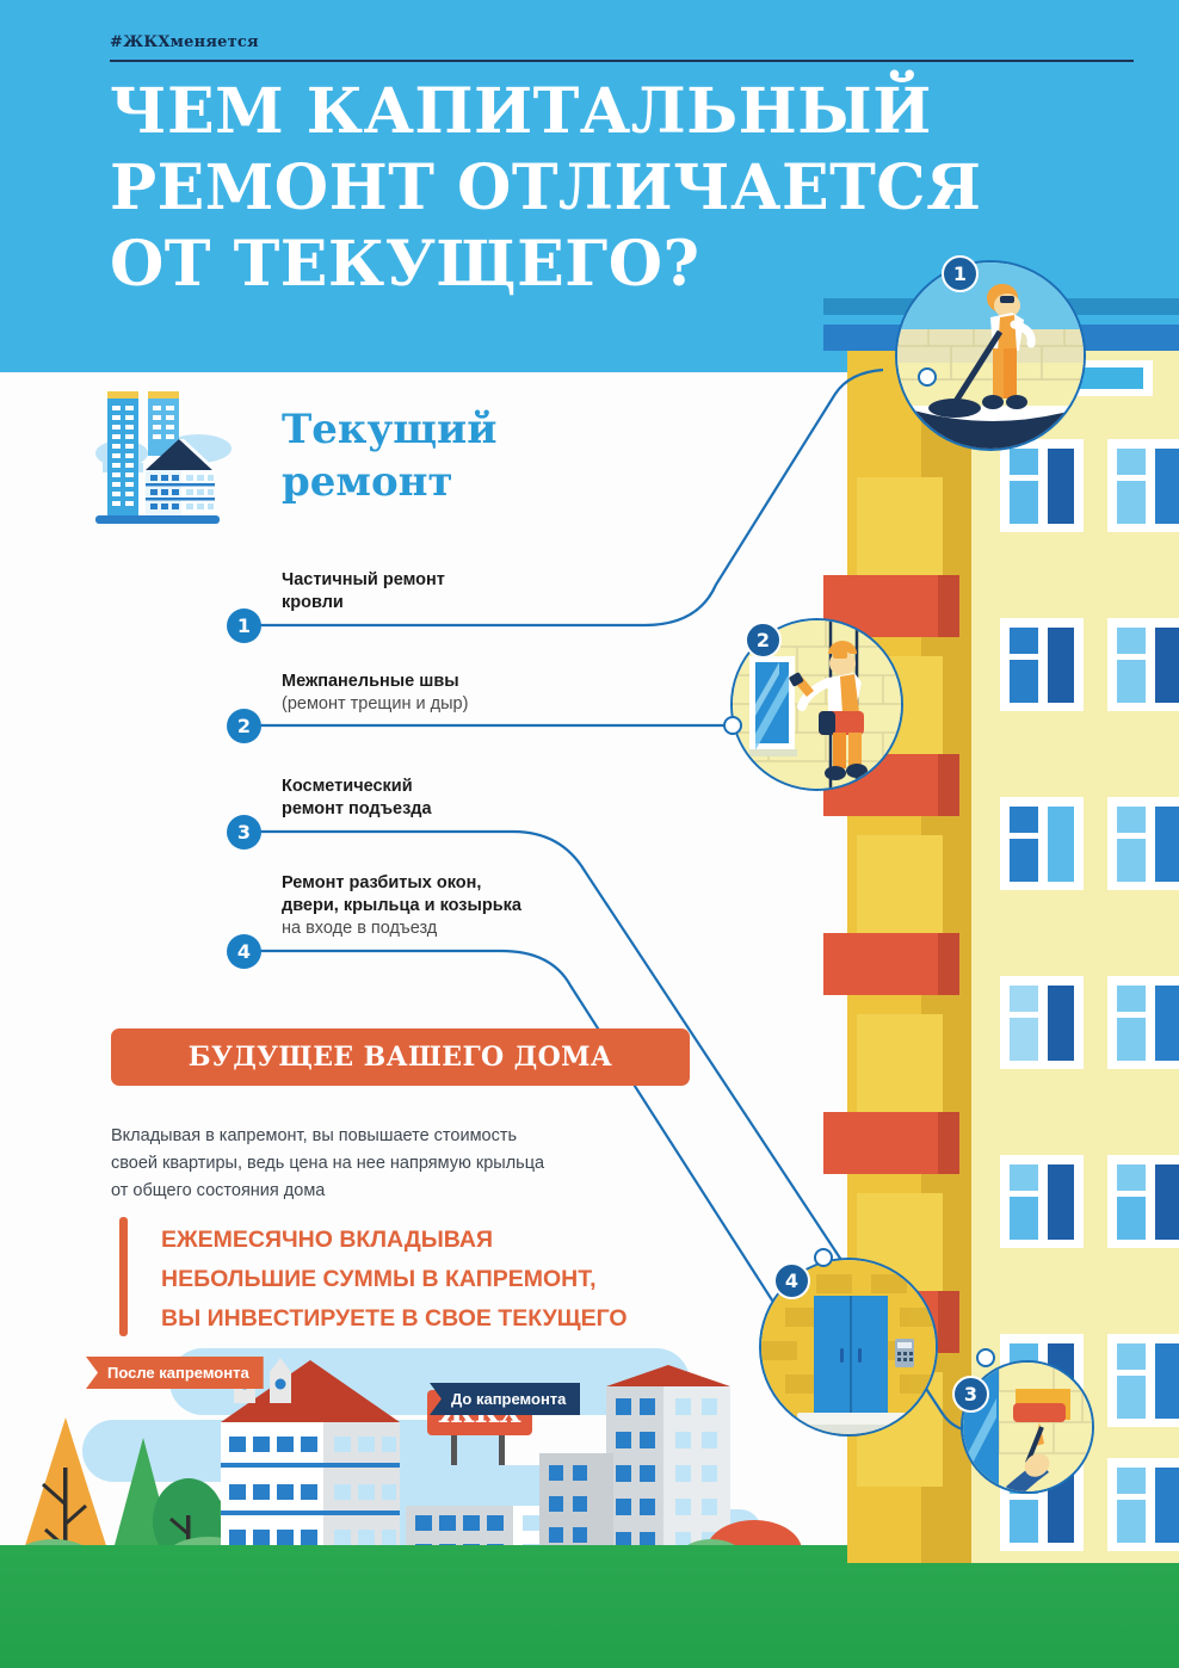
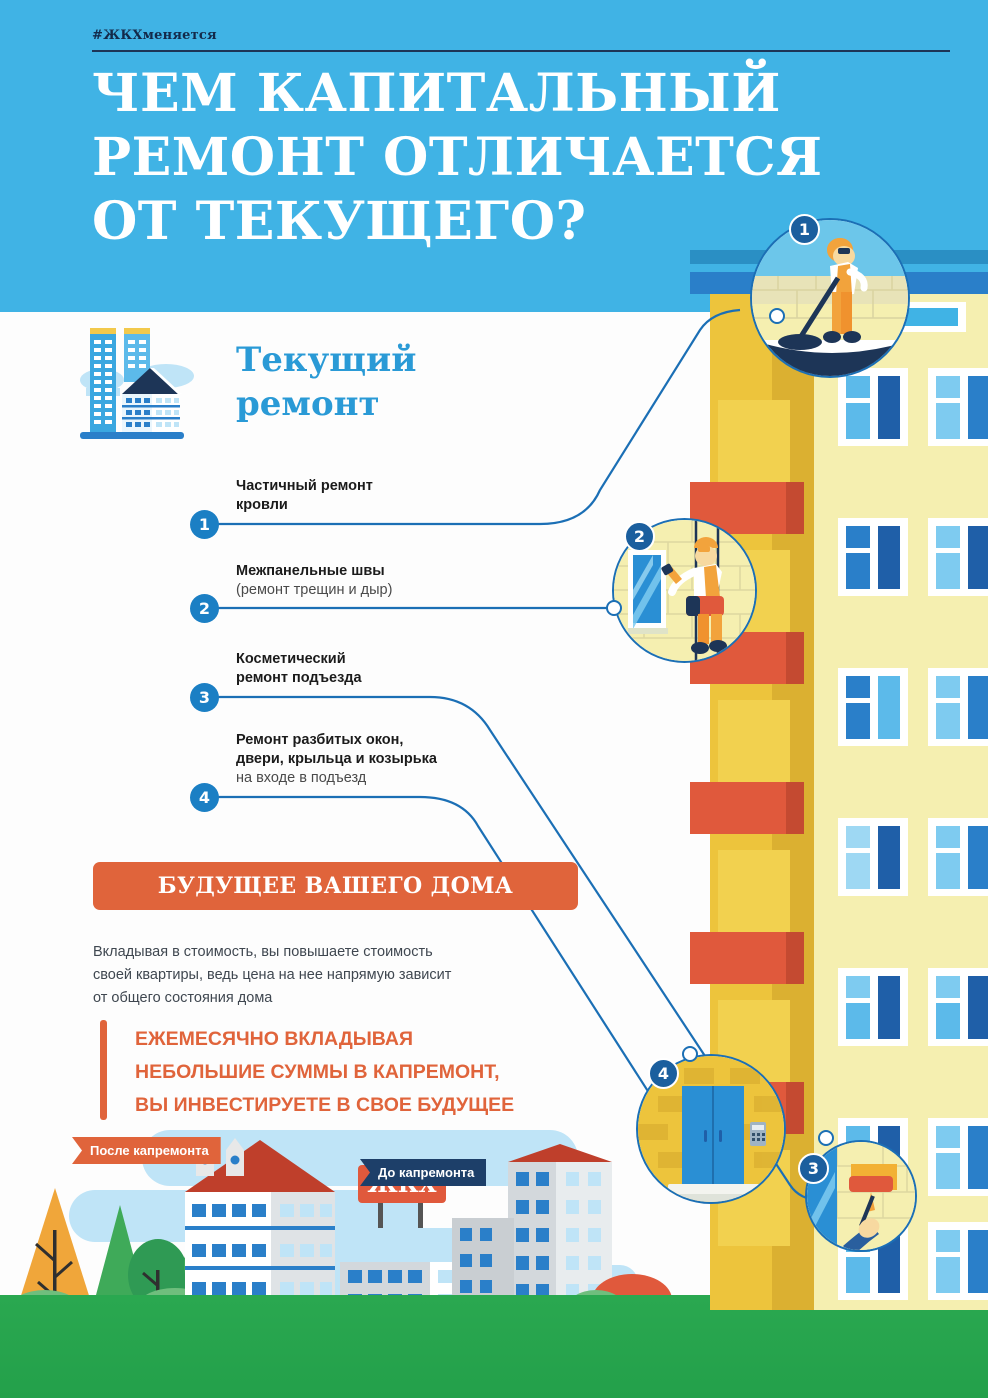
  #ЖКХменяется
  ЧЕМ КАПИТАЛЬНЫЙ
  РЕМОНТ ОТЛИЧАЕТСЯ
  ОТ ТЕКУЩЕГО?
  Текущий
  ремонт
  Частичный ремонт
  кровли
  1
  Межпанельные швы
  (ремонт трещин и дыр)
  2
  Косметический
  ремонт подъезда
  3
  Ремонт разбитых окон,
  двери, крыльца и козырька
  на входе в подъезд
  4
  БУДУЩЕЕ ВАШЕГО ДОМА
- Вкладывая в капремонт, вы повышаете стоимость
+ Вкладывая в стоимость, вы повышаете стоимость
- своей квартиры, ведь цена на нее напрямую крыльца
+ своей квартиры, ведь цена на нее напрямую зависит
  от общего состояния дома
  ЕЖЕМЕСЯЧНО ВКЛАДЫВАЯ
  НЕБОЛЬШИЕ СУММЫ В КАПРЕМОНТ,
- ВЫ ИНВЕСТИРУЕТЕ В СВОЕ ТЕКУЩЕГО
+ ВЫ ИНВЕСТИРУЕТЕ В СВОЕ БУДУЩЕЕ
  После капремонта
  До капремонта
  1
  2
  4
  3
